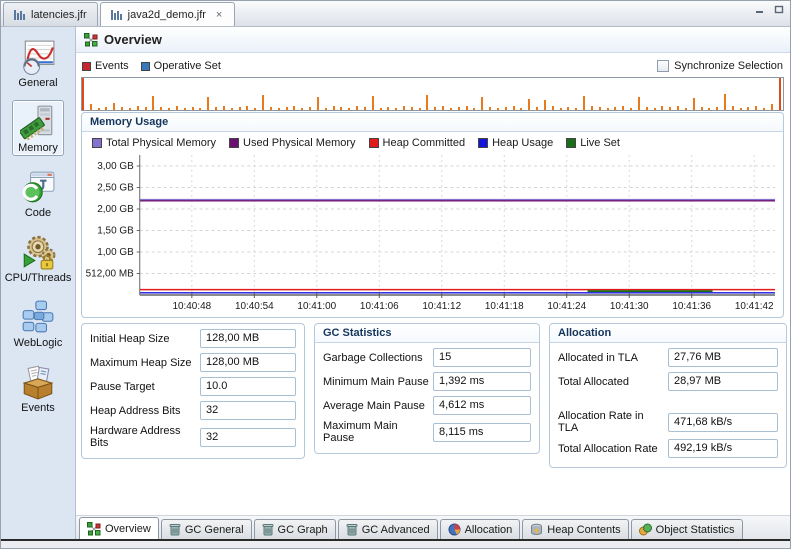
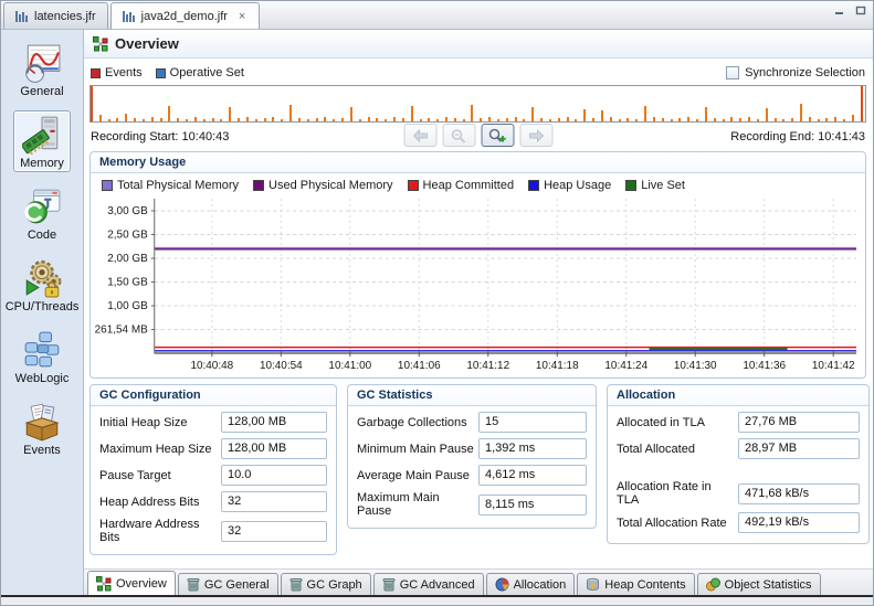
  latencies.jfr
  java2d_demo.jfr
  ×
  General
  Memory
  Code
  CPU/Threads
  WebLogic
  Events
  Overview
  Events
  Operative Set
  Synchronize Selection
+ Recording Start: 10:40:43
+ Recording End: 10:41:43
  Memory Usage
  Total Physical Memory
  Used Physical Memory
  Heap Committed
  Heap Usage
  Live Set
  3,00 GB
  2,50 GB
  2,00 GB
  1,50 GB
  1,00 GB
- 512,00 MB
+ 261,54 MB
  10:40:48
  10:40:54
  10:41:00
  10:41:06
  10:41:12
  10:41:18
  10:41:24
  10:41:30
  10:41:36
  10:41:42
+ GC Configuration
  Initial Heap Size
  128,00 MB
  Maximum Heap Size
  128,00 MB
  Pause Target
  10.0
  Heap Address Bits
  32
  Hardware Address Bits
  32
  GC Statistics
  Garbage Collections
  15
  Minimum Main Pause
  1,392 ms
  Average Main Pause
  4,612 ms
  Maximum Main Pause
  8,115 ms
  Allocation
  Allocated in TLA
  27,76 MB
  Total Allocated
  28,97 MB
  Allocation Rate in TLA
  471,68 kB/s
  Total Allocation Rate
  492,19 kB/s
  Overview
  GC General
  GC Graph
  GC Advanced
  Allocation
  Heap Contents
  Object Statistics
